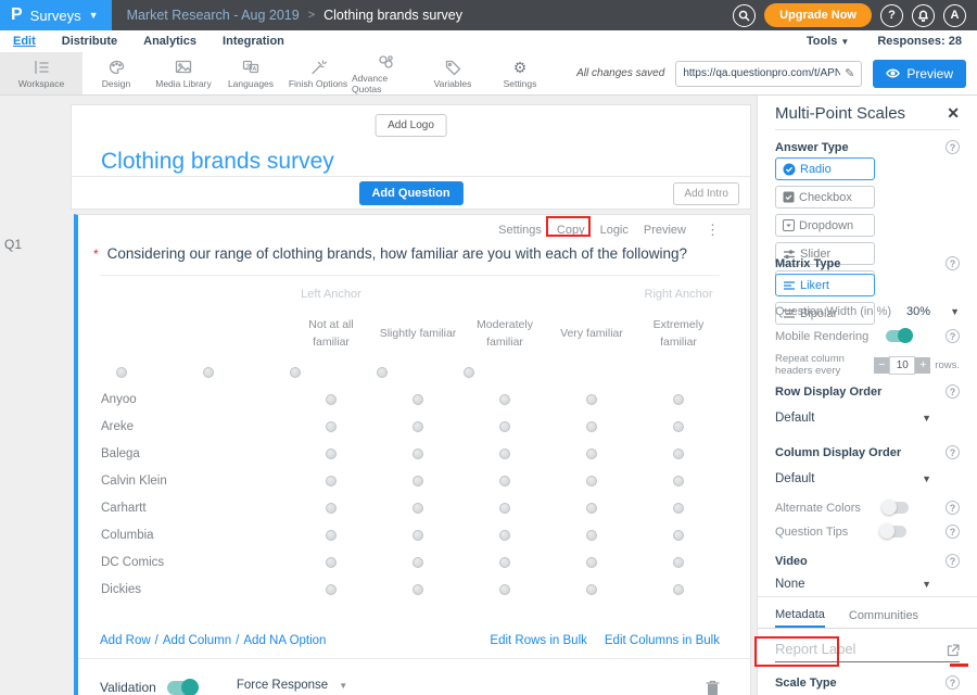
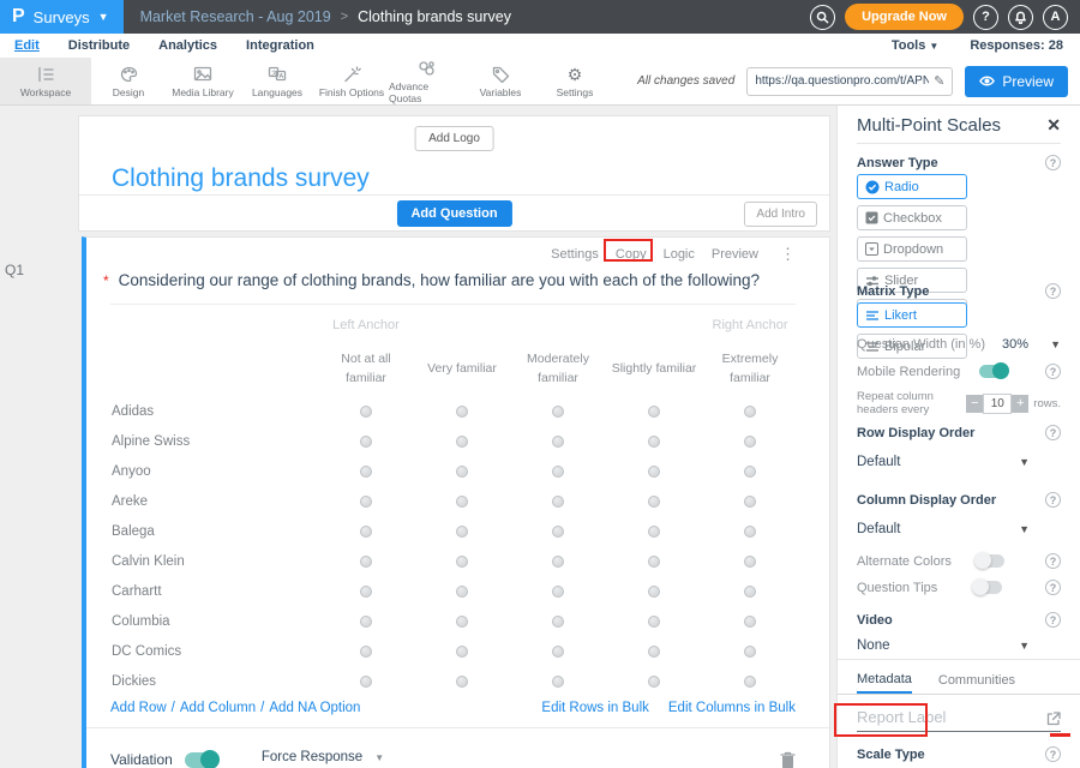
  P
  Surveys
  ▼
  Market Research - Aug 2019
  >
  Clothing brands survey
  Upgrade Now
  ?
  A
  Edit
  Distribute
  Analytics
  Integration
  Tools ▼
  Responses: 28
  Workspace
  Design
  Media Library
  Languages
  Finish Options
  Advance Quotas
  Variables
  ⚙
  Settings
  All changes saved
  https://qa.questionpro.com/t/APN
  ✎
  Preview
  Q1
  Add Logo
  Clothing brands survey
  Add Question
  Add Intro
  Settings
  Copy
  Logic
  Preview
  ⋮
  *
  Considering our range of clothing brands, how familiar are you with each of the following?
  Left Anchor
  Right Anchor
  Not at all familiar
- Slightly familiar
+ Very familiar
  Moderately familiar
- Very familiar
+ Slightly familiar
  Extremely familiar
+ Adidas
+ Alpine Swiss
  Anyoo
  Areke
  Balega
  Calvin Klein
  Carhartt
  Columbia
  DC Comics
  Dickies
  Add Row
  /
  Add Column
  /
  Add NA Option
  Edit Rows in Bulk
  Edit Columns in Bulk
  Validation
  Force Response
  ▼
  Multi-Point Scales
  ✕
  Answer Type
  ?
  Radio
  Checkbox
  Dropdown
  Slider
  Matrix Type
  ?
  Likert
  Bipolar
  Question Width (in %)
  30%
  ▼
  Mobile Rendering
  ?
  Repeat column headers every
  −
  10
  +
  rows.
  Row Display Order
  ?
  Default
  ▼
  Column Display Order
  ?
  Default
  ▼
  Alternate Colors
  ?
  Question Tips
  ?
  Video
  ?
  None
  ▼
  Metadata
  Communities
  Report Label
  Scale Type
  ?
